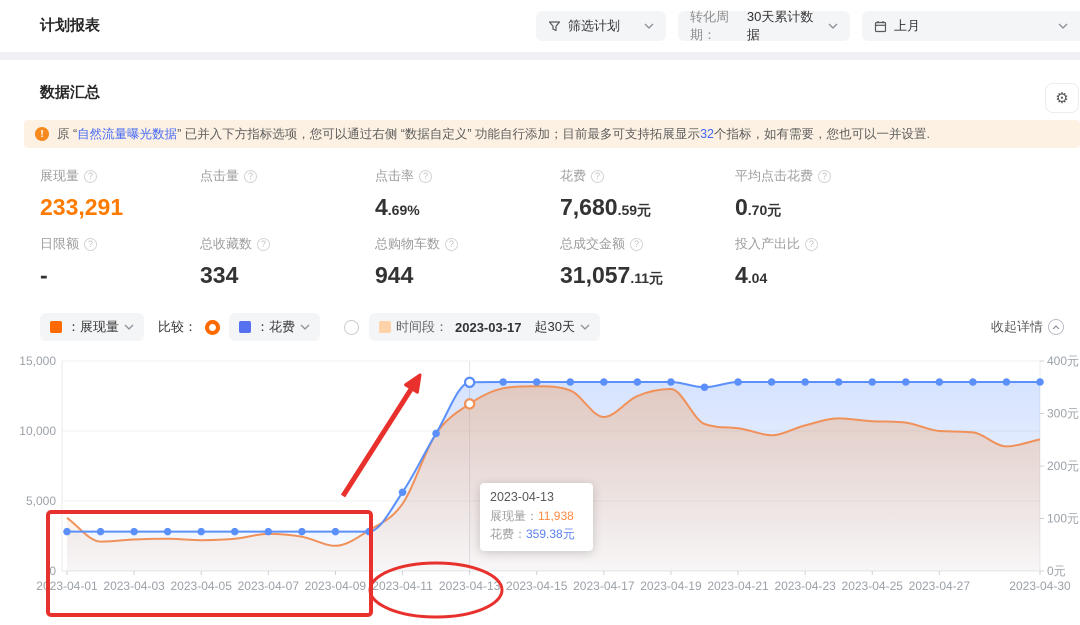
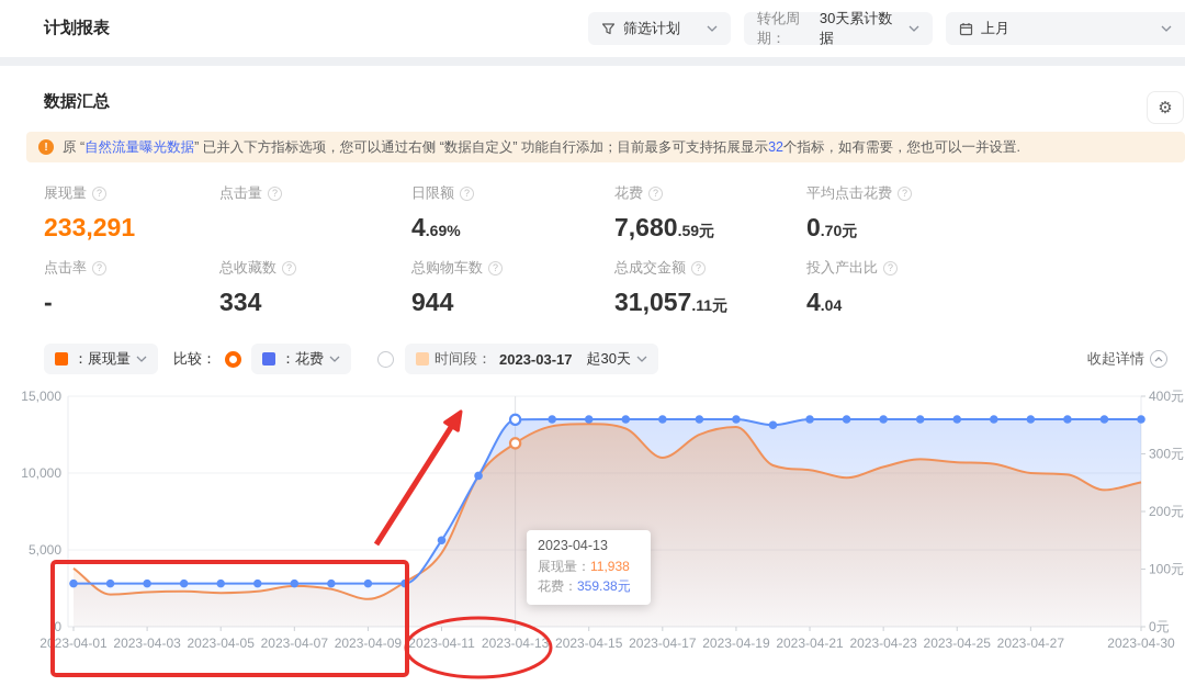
  计划报表
  筛选计划
  转化周期：
  30天累计数据
  上月
  数据汇总
  ⚙
  !
  原 “自然流量曝光数据” 已并入下方指标选项，您可以通过右侧 “数据自定义” 功能自行添加；目前最多可支持拓展显示32个指标，如有需要，您也可以一并设置.
  展现量
  ?
  233,291
  点击量
  ?
- 点击率
+ 日限额
  ?
  4.69%
  花费
  ?
  7,680.59元
  平均点击花费
  ?
  0.70元
- 日限额
+ 点击率
  ?
  -
  总收藏数
  ?
  334
  总购物车数
  ?
  944
  总成交金额
  ?
  31,057.11元
  投入产出比
  ?
  4.04
  ：展现量
  比较：
  ：花费
  时间段：
  2023-03-17
  起30天
  收起详情
  0
  5,000
  10,000
  15,000
  0元
  100元
  200元
  300元
  400元
  223-04-01
  2023-04-03
  2023-04-05
  2023-04-07
  2023-04-09
  2023-04-11
  2023-04-13
  2023-04-15
  2023-04-17
  2023-04-19
  2023-04-21
  2023-04-23
  2023-04-25
  2023-04-27
  2023-04-30
  2023-04-13
  展现量：
  11,938
  花费：
  359.38元
